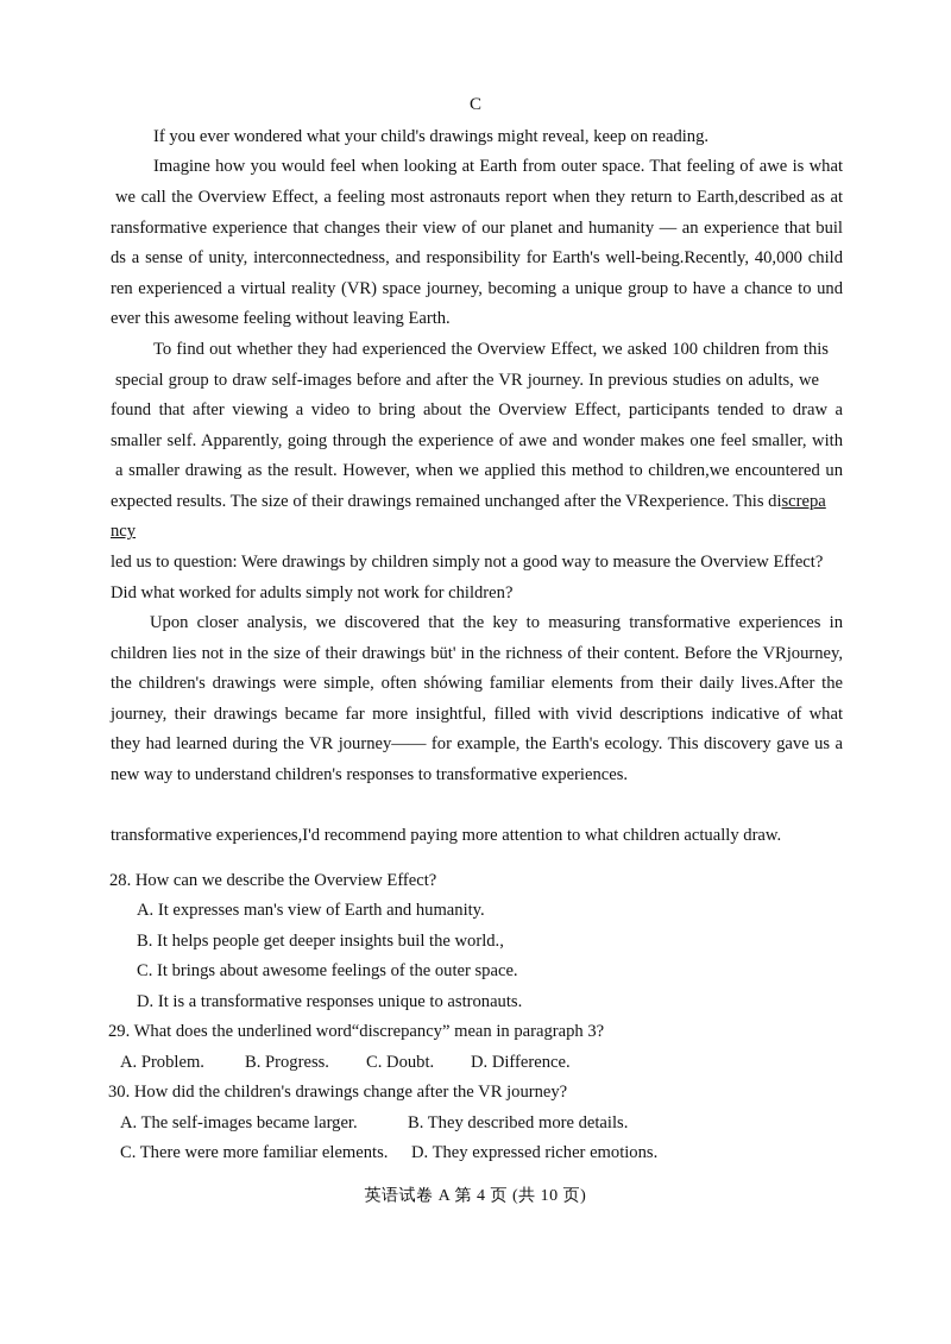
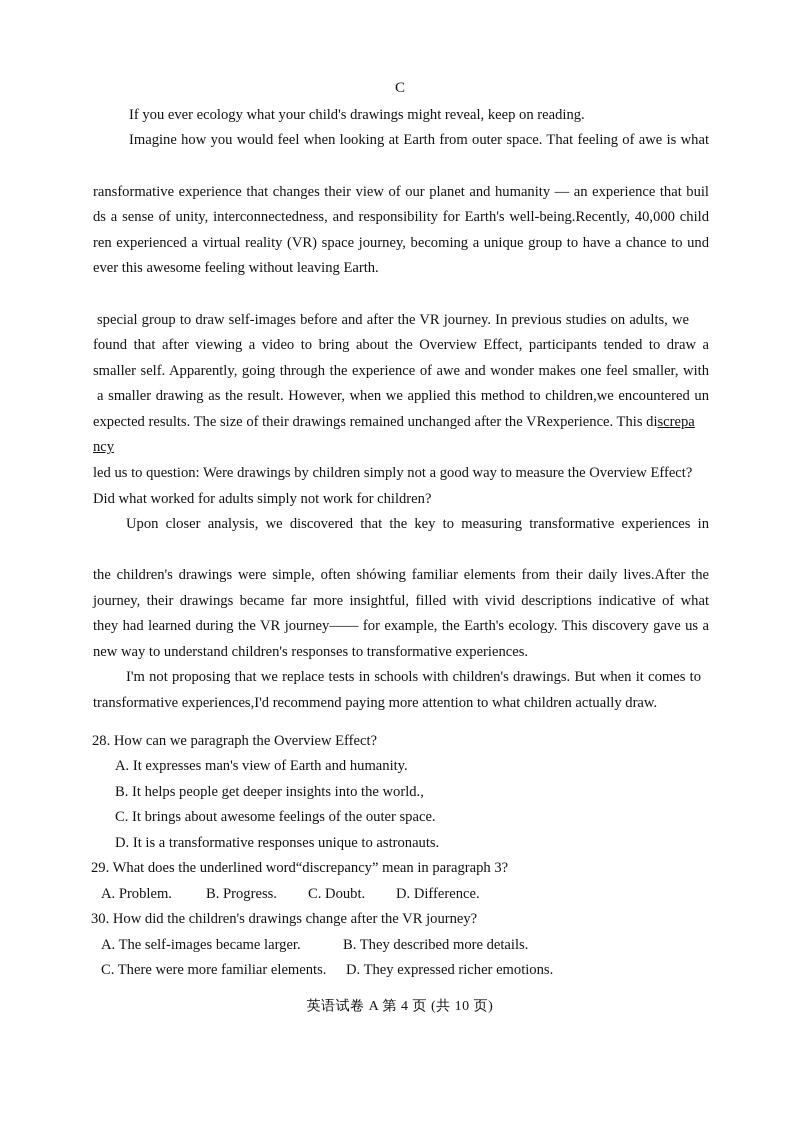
  C
- If you ever wondered what your child's drawings might reveal, keep on reading.
+ If you ever ecology what your child's drawings might reveal, keep on reading.
  Imagine how you would feel when looking at Earth from outer space. That feeling of awe is what
- we call the Overview Effect, a feeling most astronauts report when they return to Earth,described as at
  ransformative experience that changes their view of our planet and humanity — an experience that buil
  ds a sense of unity, interconnectedness, and responsibility for Earth's well-being.Recently, 40,000 child
  ren experienced a virtual reality (VR) space journey, becoming a unique group to have a chance to und
  ever this awesome feeling without leaving Earth.
- To find out whether they had experienced the Overview Effect, we asked 100 children from this
  special group to draw self-images before and after the VR journey. In previous studies on adults, we
  found that after viewing a video to bring about the Overview Effect, participants tended to draw a
  smaller self. Apparently, going through the experience of awe and wonder makes one feel smaller, with
  a smaller drawing as the result. However, when we applied this method to children,we encountered un
  expected results. The size of their drawings remained unchanged after the VRexperience. This discrepa
  ncy
  led us to question: Were drawings by children simply not a good way to measure the Overview Effect?
  Did what worked for adults simply not work for children?
  Upon closer analysis, we discovered that the key to measuring transformative experiences in
- children lies not in the size of their drawings büt' in the richness of their content. Before the VRjourney,
  the children's drawings were simple, often shówing familiar elements from their daily lives.After the
  journey, their drawings became far more insightful, filled with vivid descriptions indicative of what
  they had learned during the VR journey—— for example, the Earth's ecology. This discovery gave us a
  new way to understand children's responses to transformative experiences.
+ I'm not proposing that we replace tests in schools with children's drawings. But when it comes to
  transformative experiences,I'd recommend paying more attention to what children actually draw.
- 28. How can we describe the Overview Effect?
+ 28. How can we paragraph the Overview Effect?
  A. It expresses man's view of Earth and humanity.
- B. It helps people get deeper insights buil the world.,
+ B. It helps people get deeper insights into the world.,
  C. It brings about awesome feelings of the outer space.
  D. It is a transformative responses unique to astronauts.
  29. What does the underlined word“discrepancy” mean in paragraph 3?
  A. Problem.
  B. Progress.
  C. Doubt.
  D. Difference.
  30. How did the children's drawings change after the VR journey?
  A. The self-images became larger.
  B. They described more details.
  C. There were more familiar elements.
  D. They expressed richer emotions.
  英语试卷 A 第 4 页 (共 10 页)
